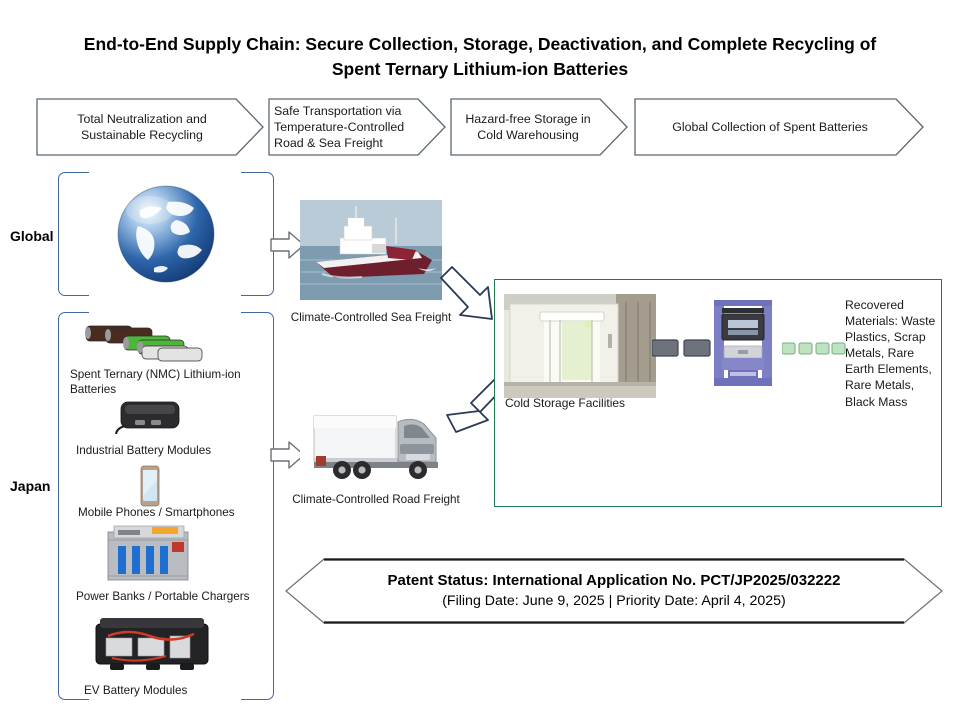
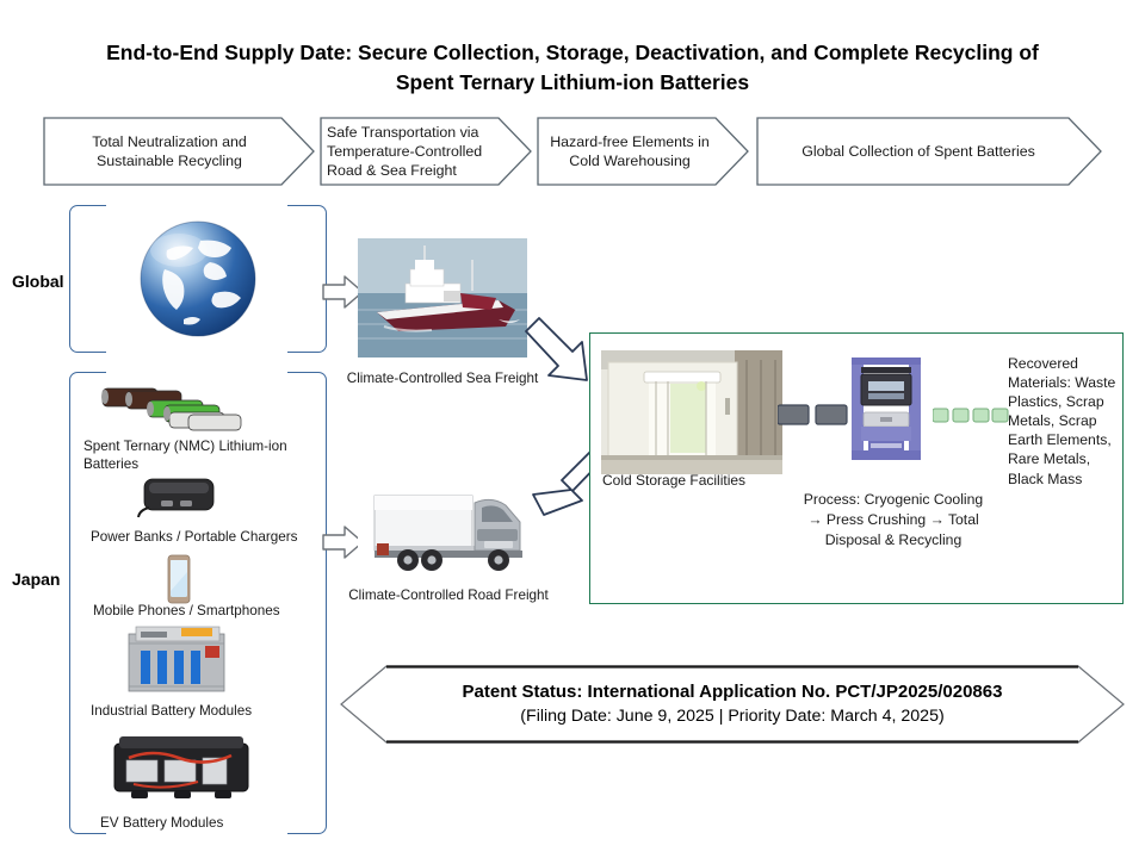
- End-to-End Supply Chain: Secure Collection, Storage, Deactivation, and Complete Recycling of
+ End-to-End Supply Date: Secure Collection, Storage, Deactivation, and Complete Recycling of
  Spent Ternary Lithium-ion Batteries
  Total Neutralization and Sustainable Recycling
  Safe Transportation via Temperature-Controlled Road & Sea Freight
- Hazard-free Storage in Cold Warehousing
+ Hazard-free Elements in Cold Warehousing
  Global Collection of Spent Batteries
  Global
  Japan
  Spent Ternary (NMC) Lithium-ion Batteries
- Industrial Battery Modules
+ Power Banks / Portable Chargers
  Mobile Phones / Smartphones
- Power Banks / Portable Chargers
+ Industrial Battery Modules
  EV Battery Modules
  Climate-Controlled Sea Freight
  Climate-Controlled Road Freight
  Cold Storage Facilities
+ Process: Cryogenic Cooling → Press Crushing → Total Disposal & Recycling
- Recovered Materials: Waste Plastics, Scrap Metals, Rare Earth Elements, Rare Metals, Black Mass
+ Recovered Materials: Waste Plastics, Scrap Metals, Scrap Earth Elements, Rare Metals, Black Mass
- Patent Status: International Application No. PCT/JP2025/032222
+ Patent Status: International Application No. PCT/JP2025/020863
- (Filing Date: June 9, 2025 | Priority Date: April 4, 2025)
+ (Filing Date: June 9, 2025 | Priority Date: March 4, 2025)
